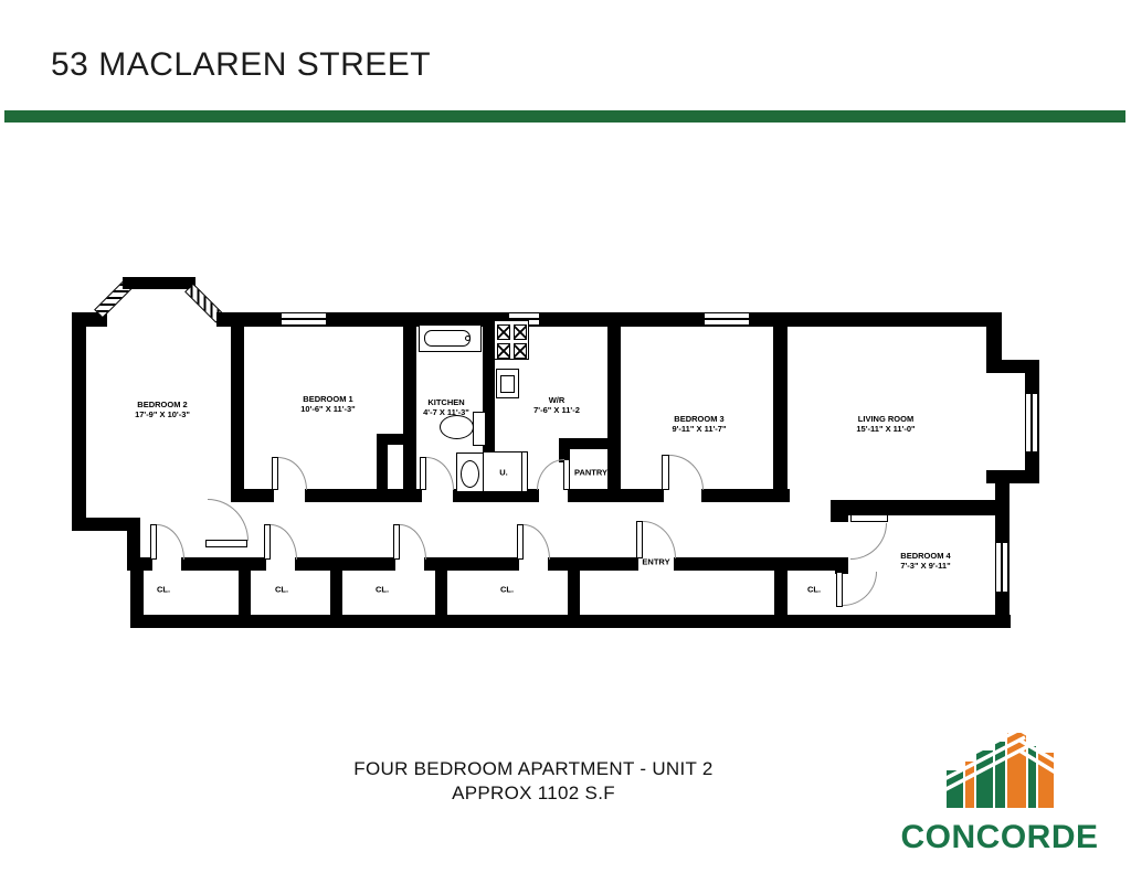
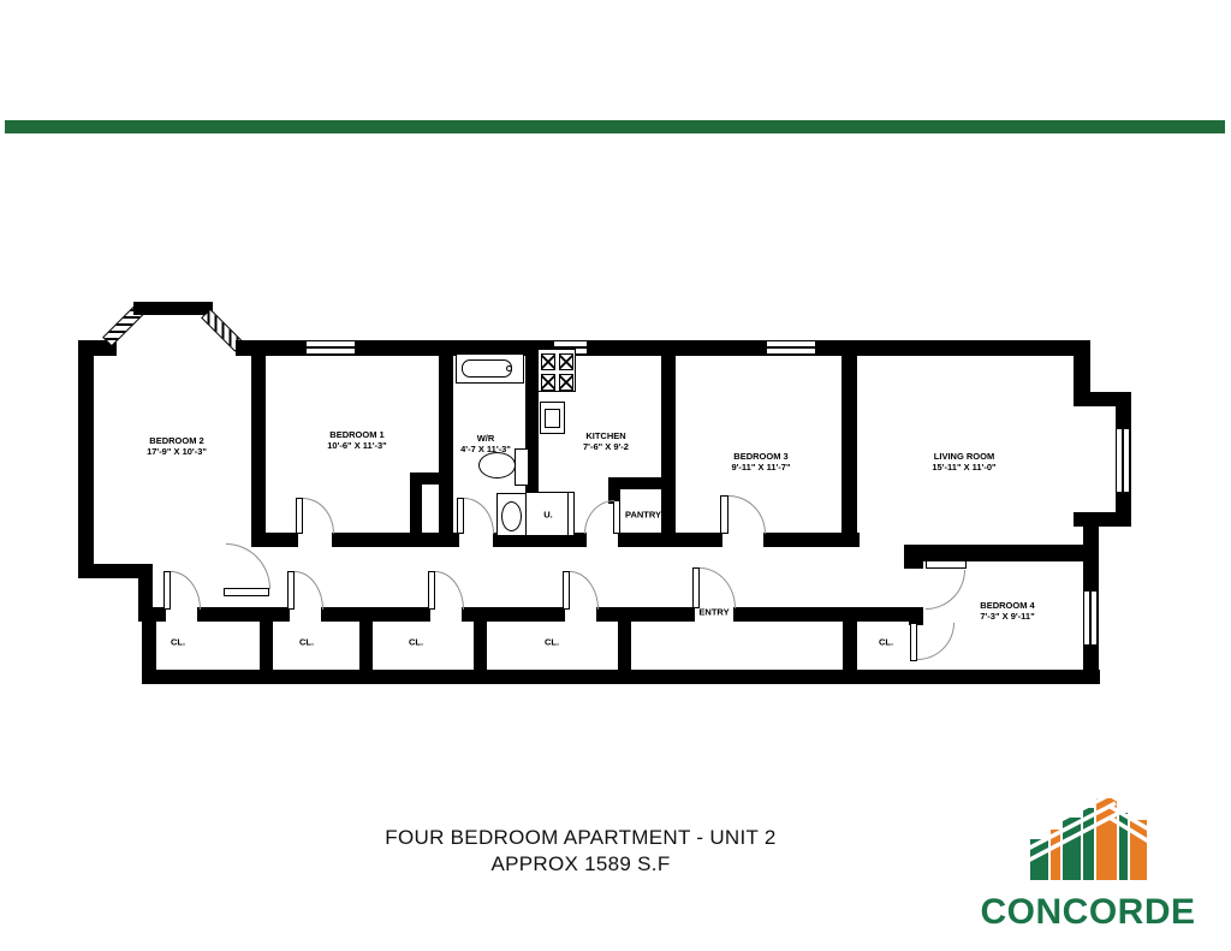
- 53 MACLAREN STREET
  BEDROOM 2
  17'-9" X 10'-3"
  BEDROOM 1
  10'-6" X 11'-3"
- KITCHEN
+ W/R
  4'-7 X 11'-3"
- W/R
+ KITCHEN
- 7'-6" X 11'-2
+ 7'-6" X 9'-2
  BEDROOM 3
  9'-11" X 11'-7"
  LIVING ROOM
  15'-11" X 11'-0"
  BEDROOM 4
  7'-3" X 9'-11"
  PANTRY
  ENTRY
  U.
  CL.
  CL.
  CL.
  CL.
  CL.
  FOUR BEDROOM APARTMENT - UNIT 2
- APPROX 1102 S.F
+ APPROX 1589 S.F
  CONCORDE
